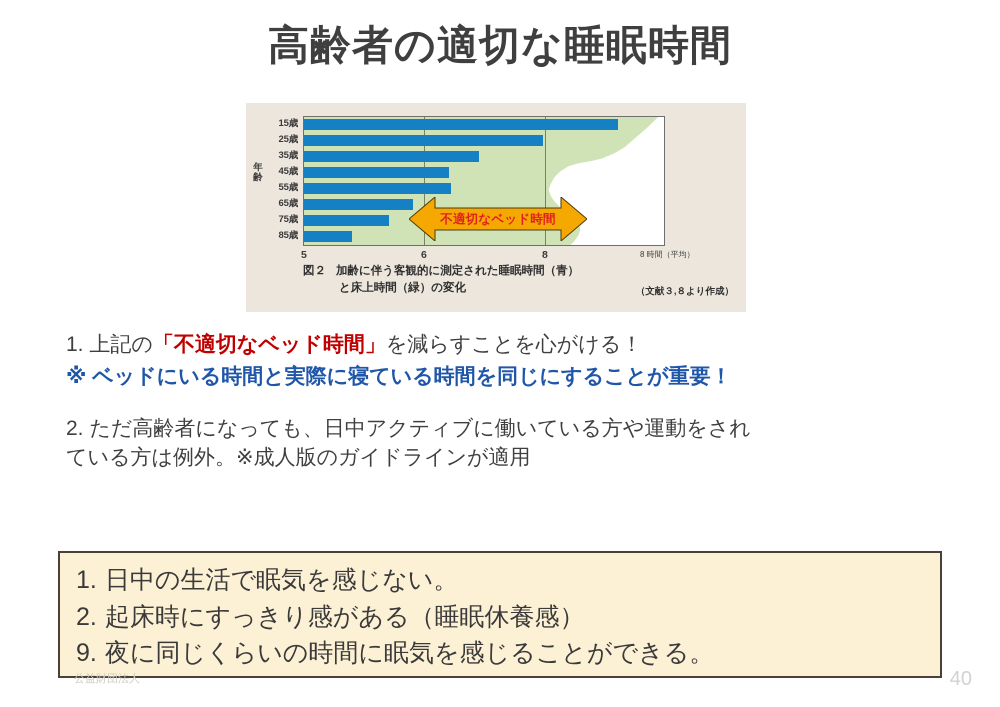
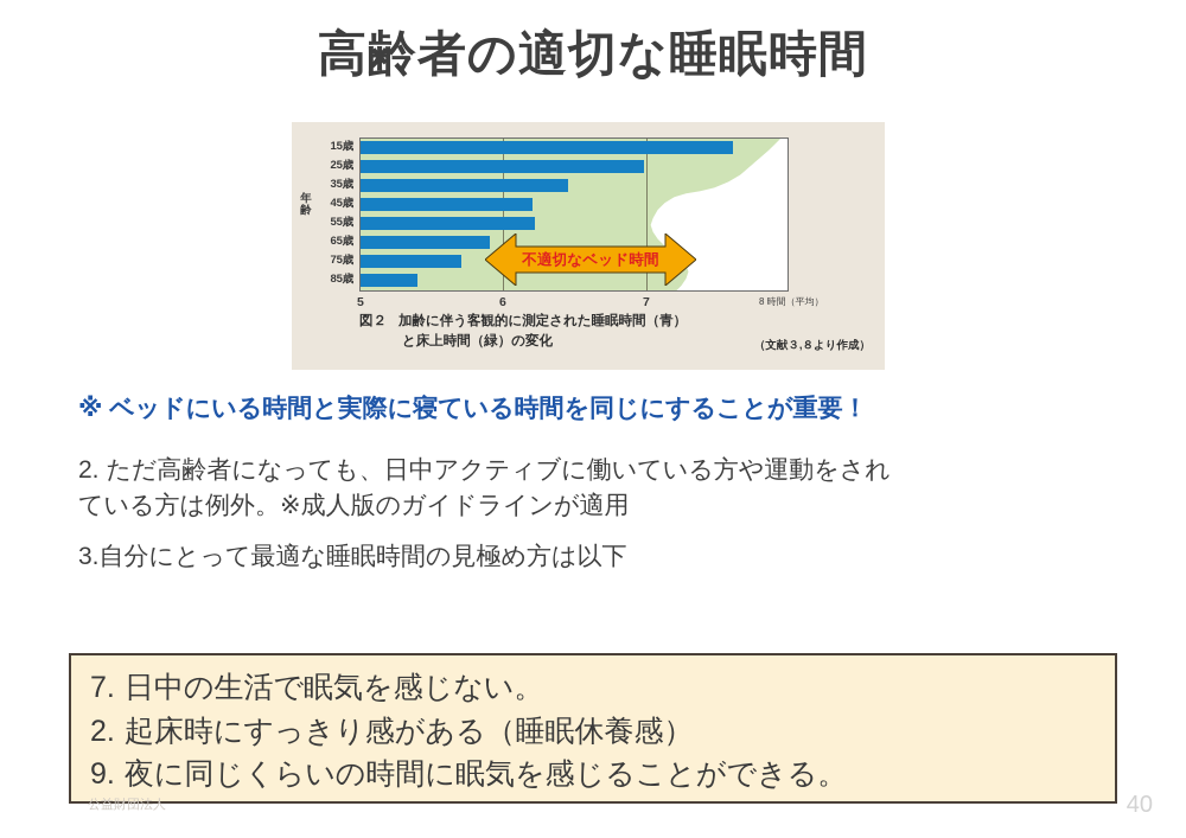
  高齢者の適切な睡眠時間
  年齢
  15歳
  25歳
  35歳
  45歳
  55歳
  65歳
  75歳
  85歳
  不適切なベッド時間
  5
  6
- 8
+ 7
  8 時間（平均）
  図２ 加齢に伴う客観的に測定された睡眠時間（青）
  と床上時間（緑）の変化
  （文献３,８より作成）
- 1. 上記の「不適切なベッド時間」を減らすことを心がける！
  ※ ベッドにいる時間と実際に寝ている時間を同じにすることが重要！
  2. ただ高齢者になっても、日中アクティブに働いている方や運動をされ
  ている方は例外。※成人版のガイドラインが適用
+ 3.自分にとって最適な睡眠時間の見極め方は以下
- 1. 日中の生活で眠気を感じない。
+ 7. 日中の生活で眠気を感じない。
  2. 起床時にすっきり感がある（睡眠休養感）
  9. 夜に同じくらいの時間に眠気を感じることができる。
  公益財団法人
  40
